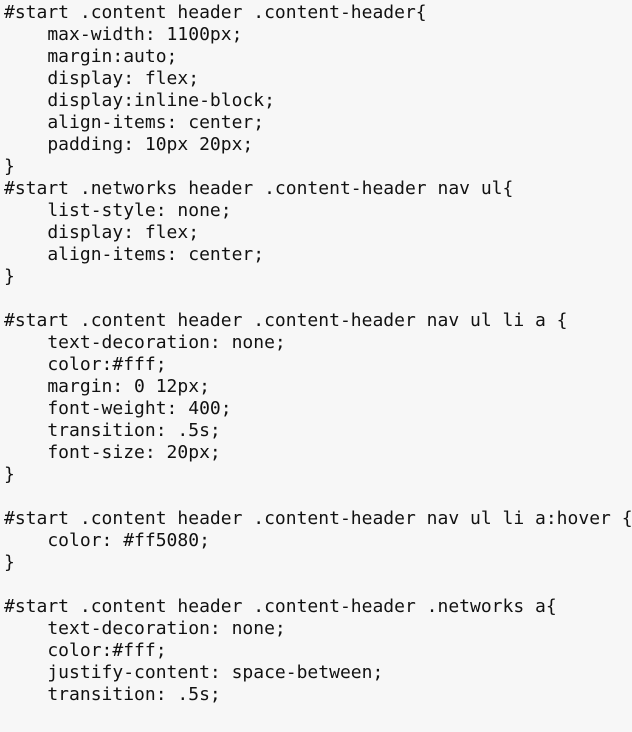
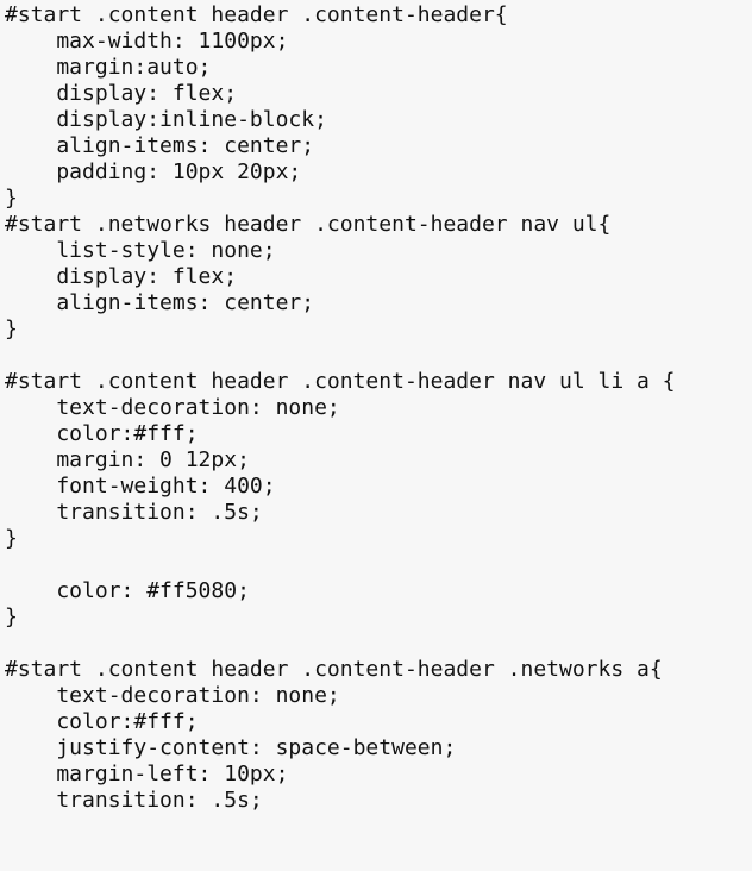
  #start .content header .content-header{
  max-width: 1100px;
  margin:auto;
  display: flex;
  display:inline-block;
  align-items: center;
  padding: 10px 20px;
  }
  #start .networks header .content-header nav ul{
  list-style: none;
  display: flex;
  align-items: center;
  }
  #start .content header .content-header nav ul li a {
  text-decoration: none;
  color:#fff;
  margin: 0 12px;
  font-weight: 400;
  transition: .5s;
- font-size: 20px;
  }
- #start .content header .content-header nav ul li a:hover {
  color: #ff5080;
  }
  #start .content header .content-header .networks a{
  text-decoration: none;
  color:#fff;
  justify-content: space-between;
+ margin-left: 10px;
  transition: .5s;
